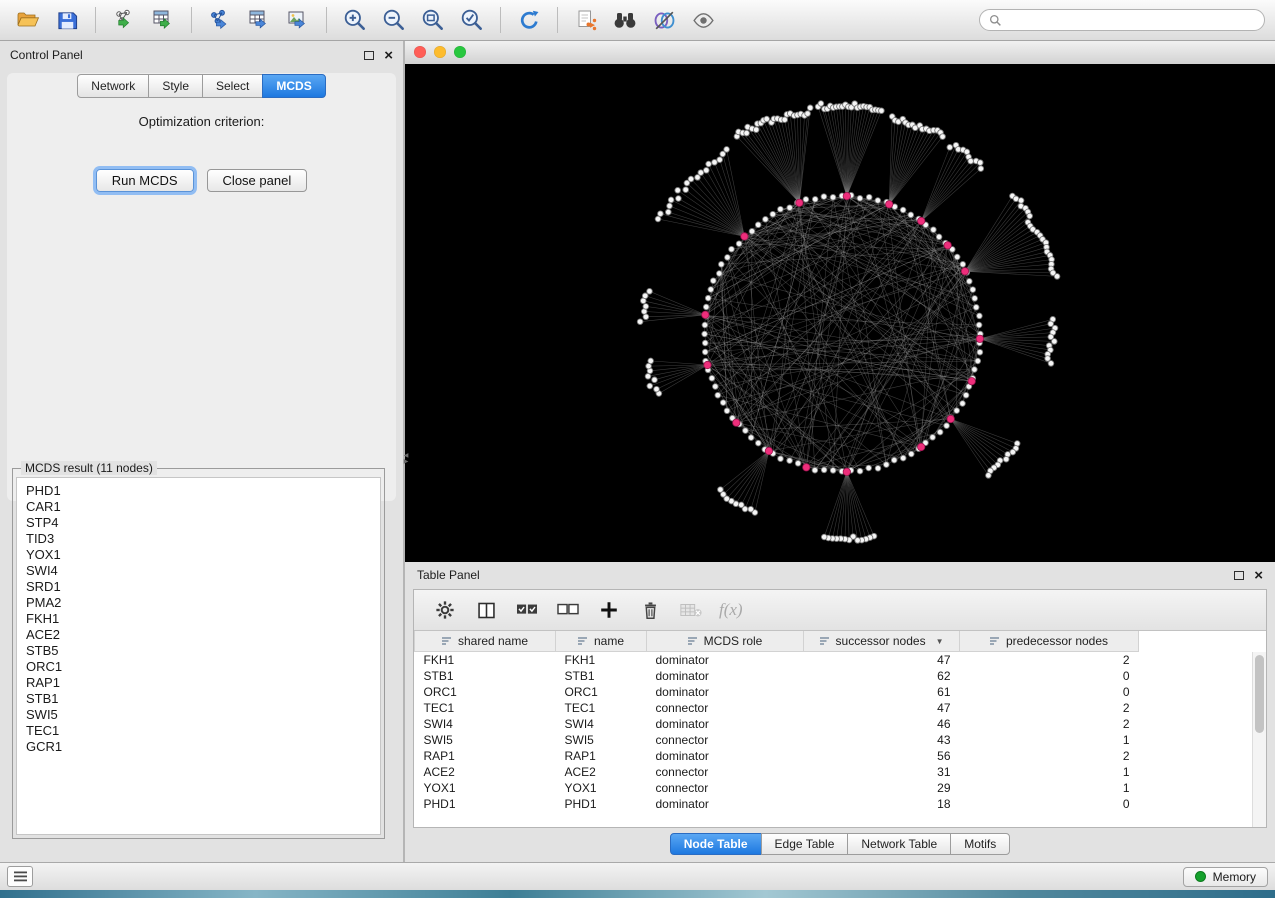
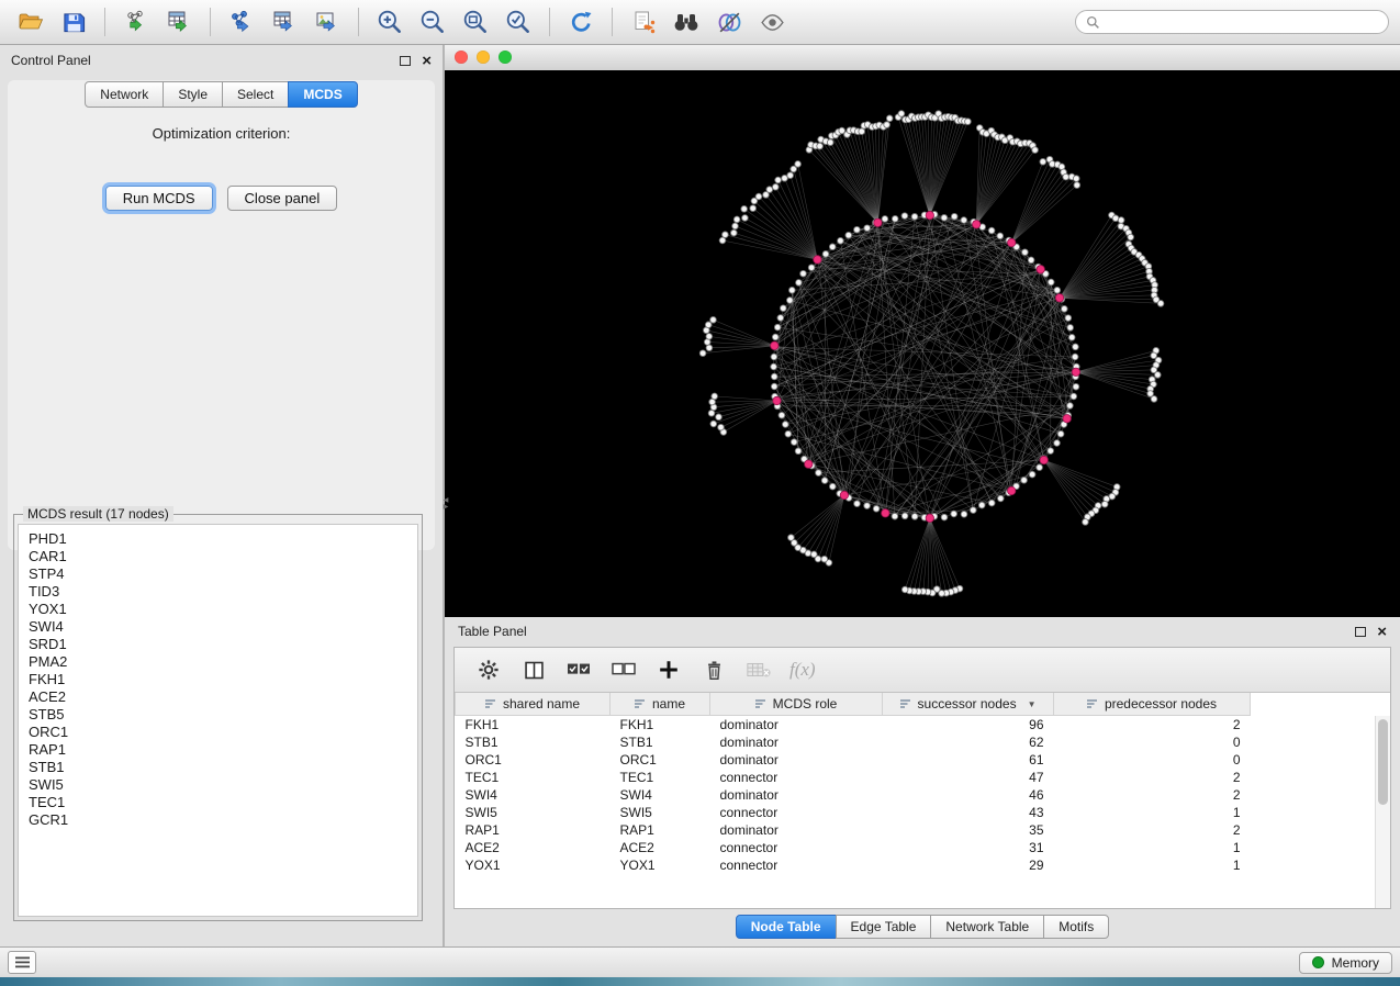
  Control Panel
  ×
  Network
  Style
  Select
  MCDS
  Optimization criterion:
  Run MCDS
  Close panel
- MCDS result (11 nodes)
+ MCDS result (17 nodes)
  PHD1
  CAR1
  STP4
  TID3
  YOX1
  SWI4
  SRD1
  PMA2
  FKH1
  ACE2
  STB5
  ORC1
  RAP1
  STB1
  SWI5
  TEC1
  GCR1
  Table Panel
  ×
  f(x)
  shared name	name	MCDS role	successor nodes ▼	predecessor nodes
- FKH1	FKH1	dominator	47	2
+ FKH1	FKH1	dominator	96	2
  STB1	STB1	dominator	62	0
  ORC1	ORC1	dominator	61	0
  TEC1	TEC1	connector	47	2
  SWI4	SWI4	dominator	46	2
  SWI5	SWI5	connector	43	1
- RAP1	RAP1	dominator	56	2
+ RAP1	RAP1	dominator	35	2
  ACE2	ACE2	connector	31	1
  YOX1	YOX1	connector	29	1
- PHD1	PHD1	dominator	18	0
  Node Table
  Edge Table
  Network Table
  Motifs
  Memory
